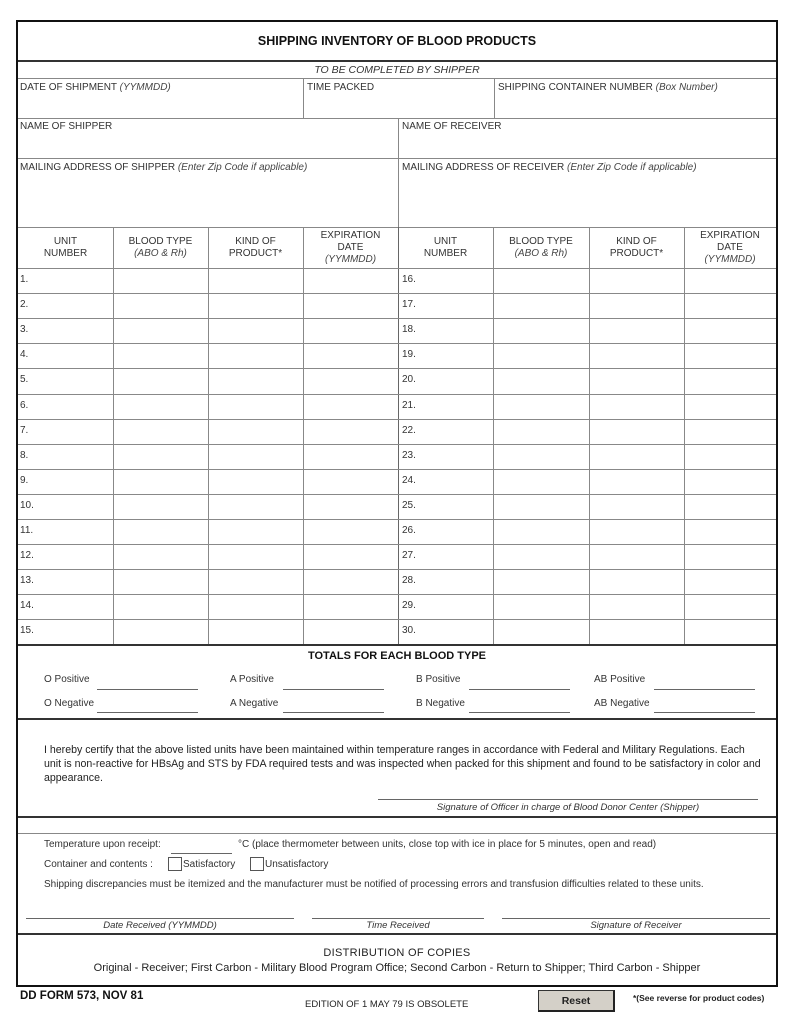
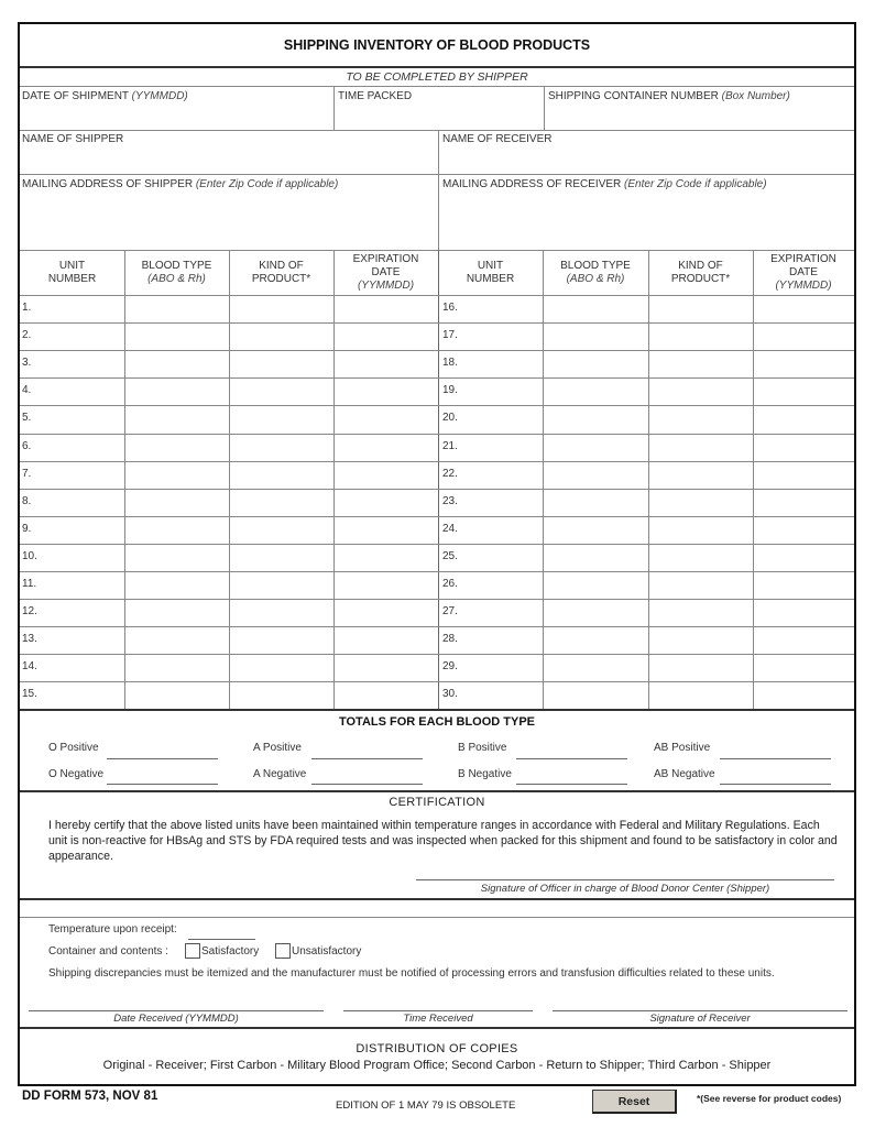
  SHIPPING INVENTORY OF BLOOD PRODUCTS
  TO BE COMPLETED BY SHIPPER
  DATE OF SHIPMENT (YYMMDD)
  TIME PACKED
  SHIPPING CONTAINER NUMBER (Box Number)
  NAME OF SHIPPER
  NAME OF RECEIVER
  MAILING ADDRESS OF SHIPPER (Enter Zip Code if applicable)
  MAILING ADDRESS OF RECEIVER (Enter Zip Code if applicable)
  UNIT
  NUMBER
  BLOOD TYPE
  (ABO & Rh)
  KIND OF
  PRODUCT*
  EXPIRATION
  DATE
  (YYMMDD)
  UNIT
  NUMBER
  BLOOD TYPE
  (ABO & Rh)
  KIND OF
  PRODUCT*
  EXPIRATION
  DATE
  (YYMMDD)
  1.
  16.
  2.
  17.
  3.
  18.
  4.
  19.
  5.
  20.
  6.
  21.
  7.
  22.
  8.
  23.
  9.
  24.
  10.
  25.
  11.
  26.
  12.
  27.
  13.
  28.
  14.
  29.
  15.
  30.
  TOTALS FOR EACH BLOOD TYPE
  O Positive
  O Negative
  A Positive
  A Negative
  B Positive
  B Negative
  AB Positive
  AB Negative
+ CERTIFICATION
  I hereby certify that the above listed units have been maintained within temperature ranges in accordance with Federal and Military Regulations. Each unit is non-reactive for HBsAg and STS by FDA required tests and was inspected when packed for this shipment and found to be satisfactory in color and appearance.
  Signature of Officer in charge of Blood Donor Center (Shipper)
  Temperature upon receipt:
- °C (place thermometer between units, close top with ice in place for 5 minutes, open and read)
  Container and contents :
  Satisfactory
  Unsatisfactory
  Shipping discrepancies must be itemized and the manufacturer must be notified of processing errors and transfusion difficulties related to these units.
  Date Received (YYMMDD)
  Time Received
  Signature of Receiver
  DISTRIBUTION OF COPIES
  Original - Receiver; First Carbon - Military Blood Program Office; Second Carbon - Return to Shipper; Third Carbon - Shipper
  DD FORM 573, NOV 81
  EDITION OF 1 MAY 79 IS OBSOLETE
  Reset
  *(See reverse for product codes)
